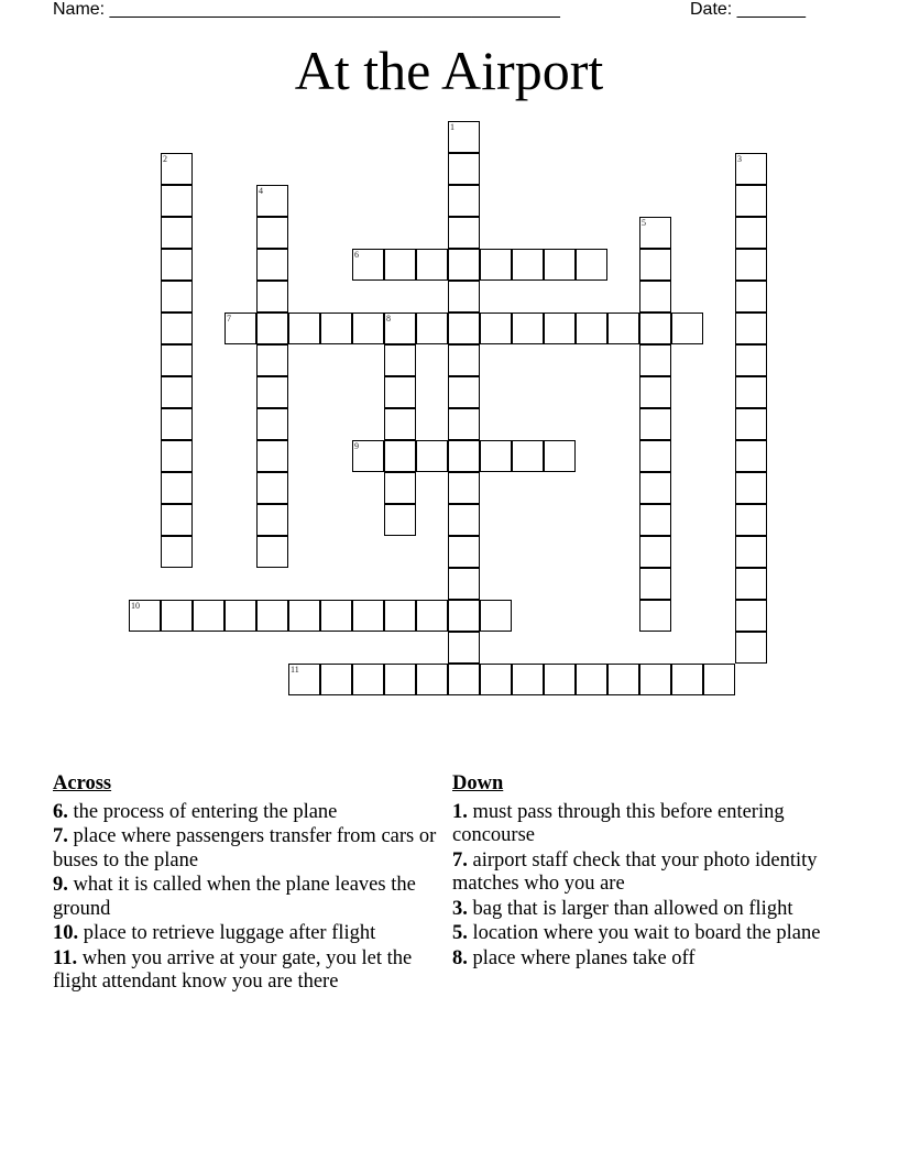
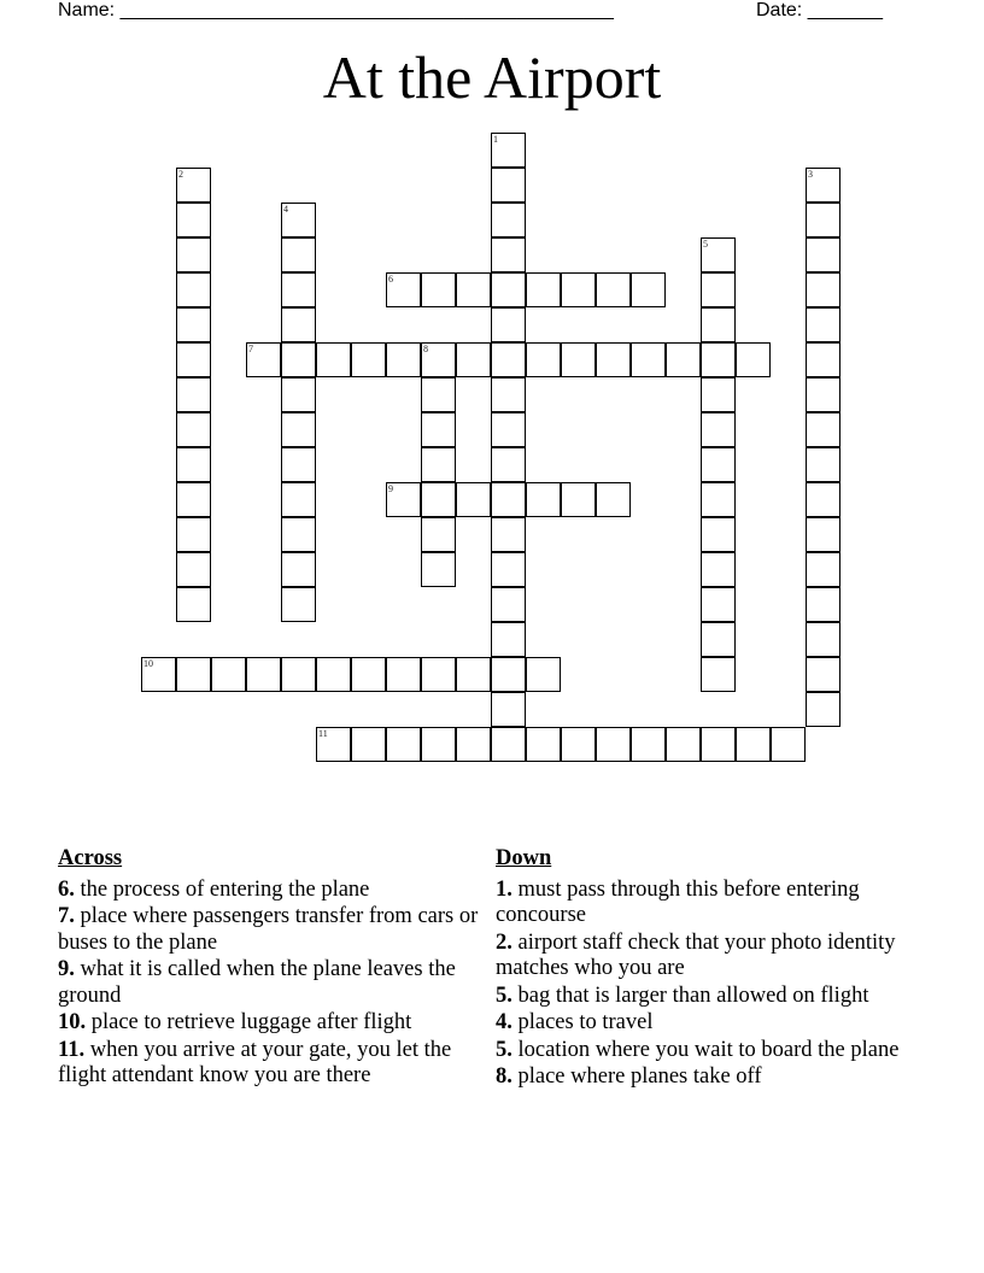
  Name: ______________________________________________
  Date: _______
  At the Airport
  1
  2
  3
  4
  5
  6
  7
  8
  9
  10
  11
  Across
  6. the process of entering the plane
  7. place where passengers transfer from cars or buses to the plane
  9. what it is called when the plane leaves the ground
  10. place to retrieve luggage after flight
  11. when you arrive at your gate, you let the flight attendant know you are there
  Down
  1. must pass through this before entering concourse
- 7. airport staff check that your photo identity matches who you are
+ 2. airport staff check that your photo identity matches who you are
- 3. bag that is larger than allowed on flight
+ 5. bag that is larger than allowed on flight
+ 4. places to travel
  5. location where you wait to board the plane
  8. place where planes take off
